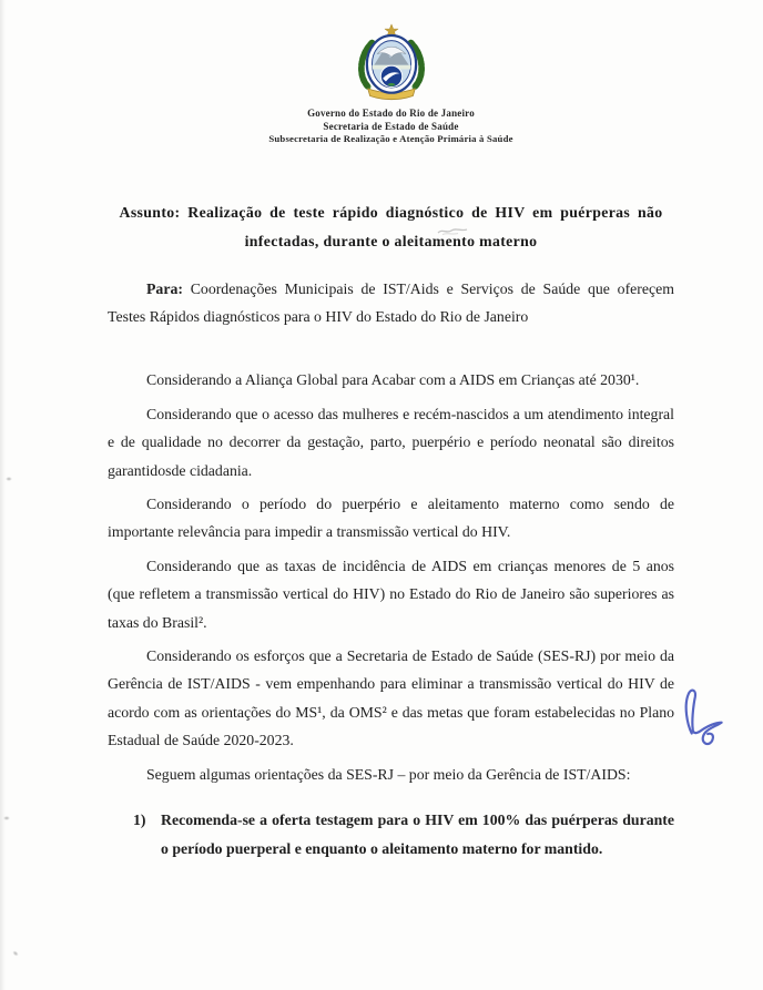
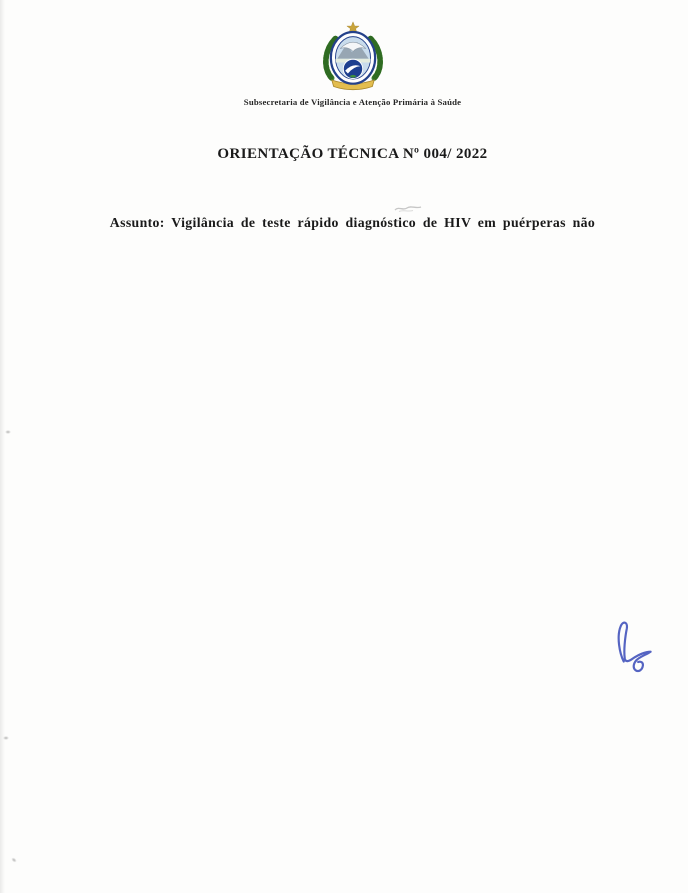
- Governo do Estado do Rio de Janeiro
- Secretaria de Estado de Saúde
- Subsecretaria de Realização e Atenção Primária à Saúde
+ Subsecretaria de Vigilância e Atenção Primária à Saúde
+ ORIENTAÇÃO TÉCNICA Nº 004/ 2022
- Assunto: Realização de teste rápido diagnóstico de HIV em puérperas não
+ Assunto: Vigilância de teste rápido diagnóstico de HIV em puérperas não
- infectadas, durante o aleitamento materno
- Para: Coordenações Municipais de IST/Aids e Serviços de Saúde que ofereçem Testes Rápidos diagnósticos para o HIV do Estado do Rio de Janeiro
- Considerando a Aliança Global para Acabar com a AIDS em Crianças até 2030¹.
- Considerando que o acesso das mulheres e recém-nascidos a um atendimento integral e de qualidade no decorrer da gestação, parto, puerpério e período neonatal são direitos garantidosde cidadania.
- Considerando o período do puerpério e aleitamento materno como sendo de importante relevância para impedir a transmissão vertical do HIV.
- Considerando que as taxas de incidência de AIDS em crianças menores de 5 anos (que refletem a transmissão vertical do HIV) no Estado do Rio de Janeiro são superiores as taxas do Brasil².
- Considerando os esforços que a Secretaria de Estado de Saúde (SES-RJ) por meio da Gerência de IST/AIDS - vem empenhando para eliminar a transmissão vertical do HIV de acordo com as orientações do MS¹, da OMS² e das metas que foram estabelecidas no Plano Estadual de Saúde 2020-2023.
- Seguem algumas orientações da SES-RJ – por meio da Gerência de IST/AIDS:
- 1)
- Recomenda-se a oferta testagem para o HIV em 100% das puérperas durante o período puerperal e enquanto o aleitamento materno for mantido.
